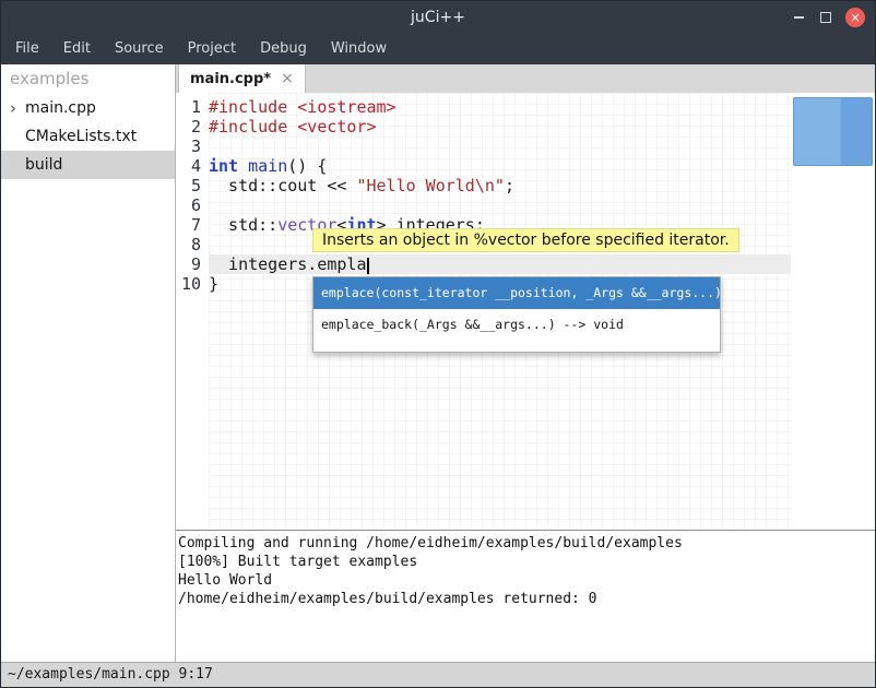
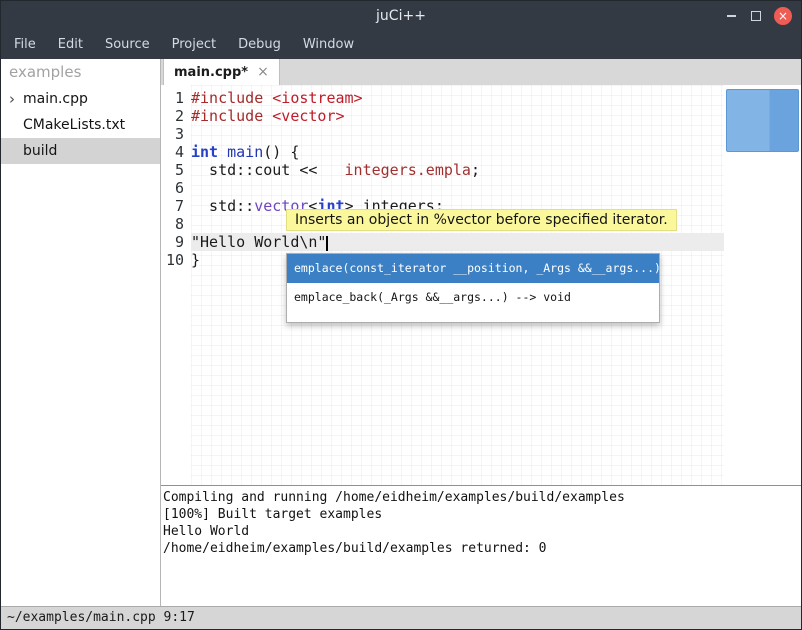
  juCi++
  ×
  File
  Edit
  Source
  Project
  Debug
  Window
  examples
  ›
  main.cpp
  CMakeLists.txt
  build
  main.cpp*
  ×
  1
  2
  3
  4
  5
  6
  7
  8
  9
  10
  #include <iostream>
  #include <vector>
  int main() {
- std::cout << "Hello World\n";
+ std::cout << integers.empla;
  std::vector<int> integers;
- integers.empla
+ "Hello World\n"
  }
  Inserts an object in %vector before specified iterator.
  emplace(const_iterator __position, _Args &&__args...)
  emplace_back(_Args &&__args...) --> void
  Compiling and running /home/eidheim/examples/build/examples
  [100%] Built target examples
  Hello World
  /home/eidheim/examples/build/examples returned: 0
  ~/examples/main.cpp 9:17
